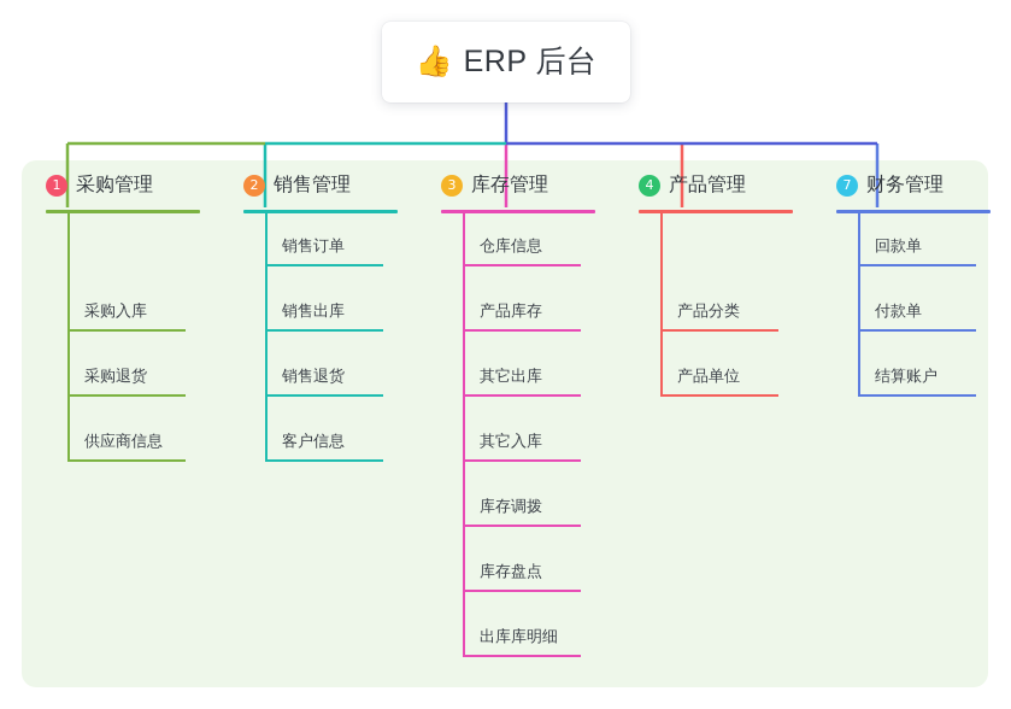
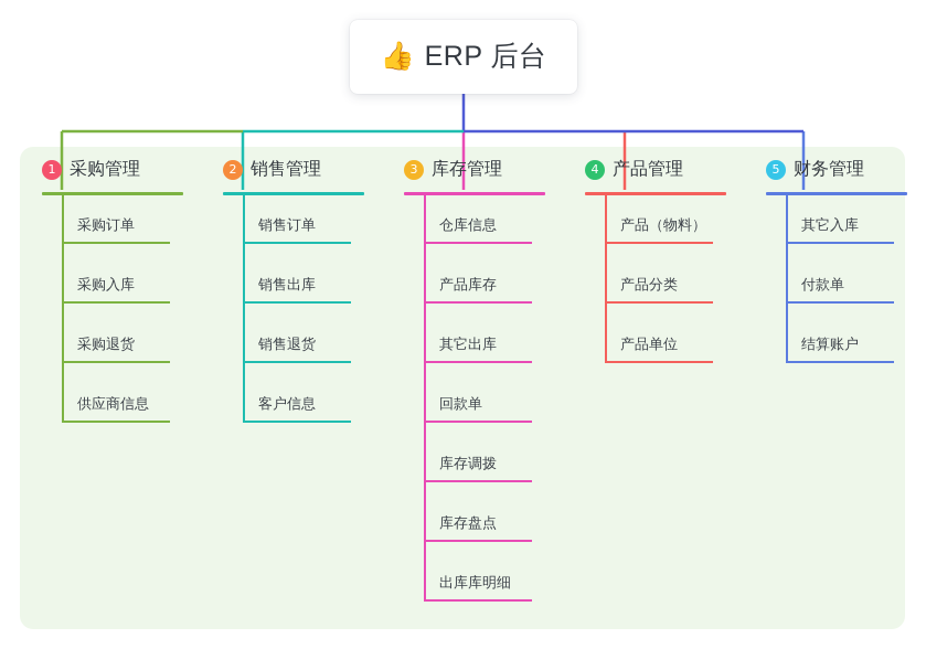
  👍
  ERP 后台
  1
  采购管理
+ 采购订单
  采购入库
  采购退货
  供应商信息
  2
  销售管理
  销售订单
  销售出库
  销售退货
  客户信息
  3
  库存管理
  仓库信息
  产品库存
  其它出库
- 其它入库
+ 回款单
  库存调拨
  库存盘点
  出库库明细
  4
  产品管理
+ 产品（物料）
  产品分类
  产品单位
- 7
+ 5
  财务管理
- 回款单
+ 其它入库
  付款单
  结算账户
